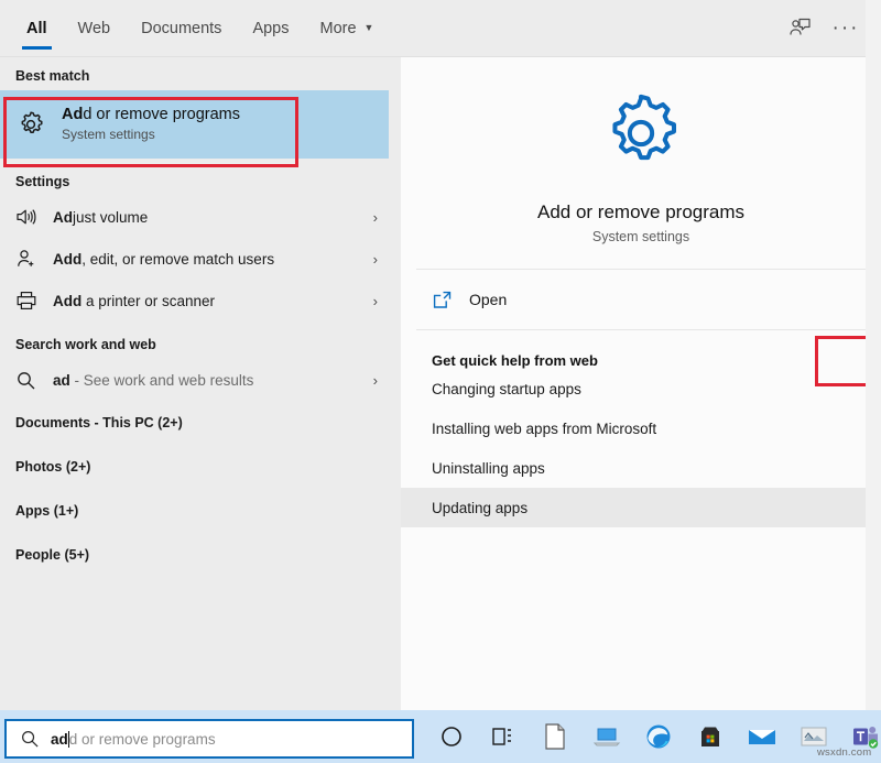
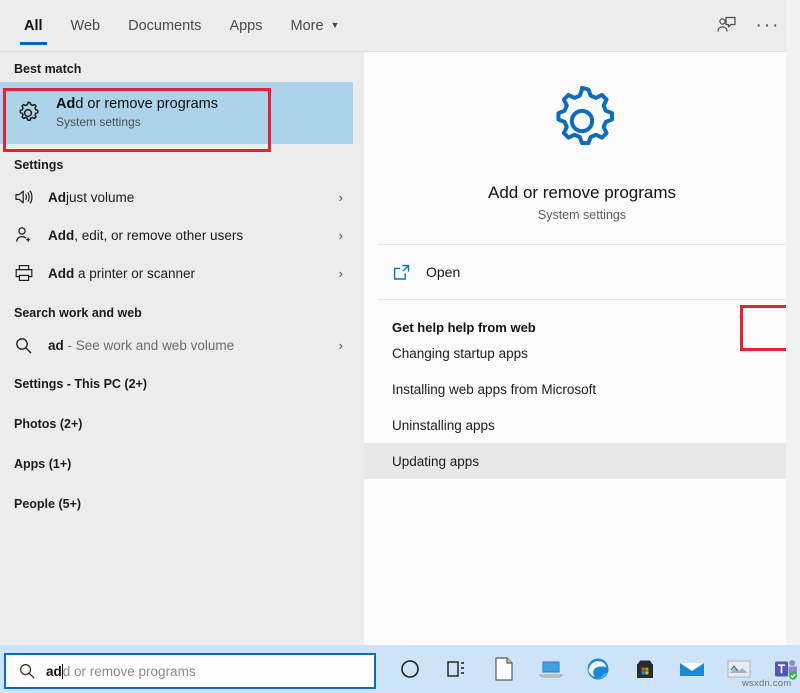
  All
  Web
  Documents
  Apps
  More
  ▼
  ···
  Best match
  Add or remove programs
  System settings
  Settings
  Adjust volume
  ›
- Add, edit, or remove match users
+ Add, edit, or remove other users
  ›
  Add a printer or scanner
  ›
  Search work and web
- ad - See work and web results
+ ad - See work and web volume
  ›
- Documents - This PC (2+)
+ Settings - This PC (2+)
  Photos (2+)
  Apps (1+)
  People (5+)
  Add or remove programs
  System settings
  Open
- Get quick help from web
+ Get help help from web
  Changing startup apps
  Installing web apps from Microsoft
  Uninstalling apps
  Updating apps
  add or remove programs
  wsxdn.com
